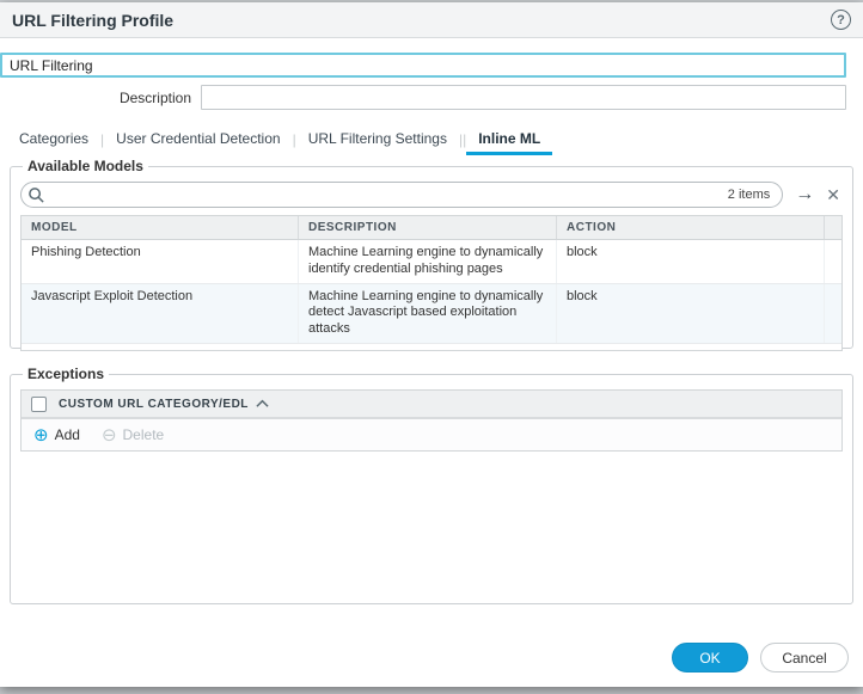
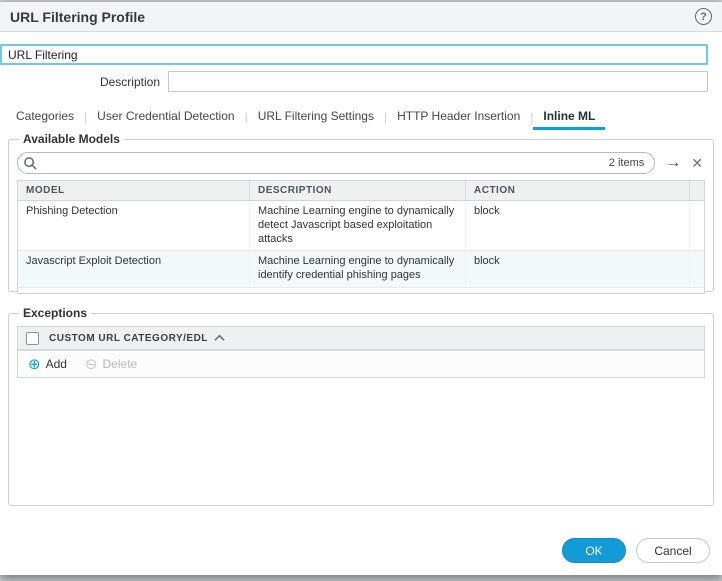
  URL Filtering Profile
  ?
  URL Filtering
  Description
  Categories
  |
  User Credential Detection
  |
  URL Filtering Settings
  |
+ HTTP Header Insertion
  |
  Inline ML
  Available Models
  2 items
  →
  ✕
  MODEL
  DESCRIPTION
  ACTION
  Phishing Detection
- Machine Learning engine to dynamically identify credential phishing pages
+ Machine Learning engine to dynamically detect Javascript based exploitation attacks
  block
  Javascript Exploit Detection
- Machine Learning engine to dynamically detect Javascript based exploitation attacks
+ Machine Learning engine to dynamically identify credential phishing pages
  block
  Exceptions
  CUSTOM URL CATEGORY/EDL
  ⊕
  Add
  ⊖
  Delete
  OK
  Cancel
